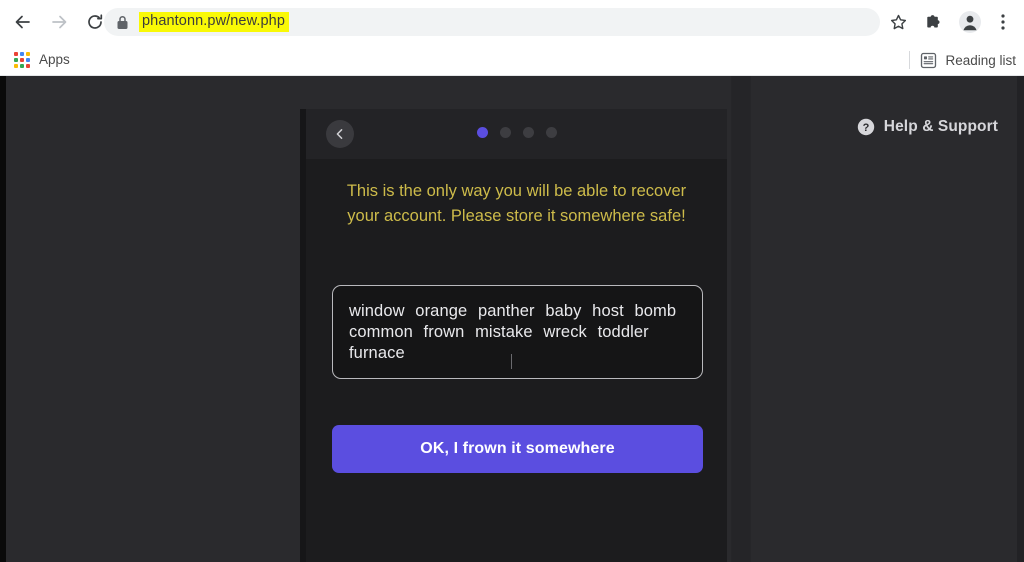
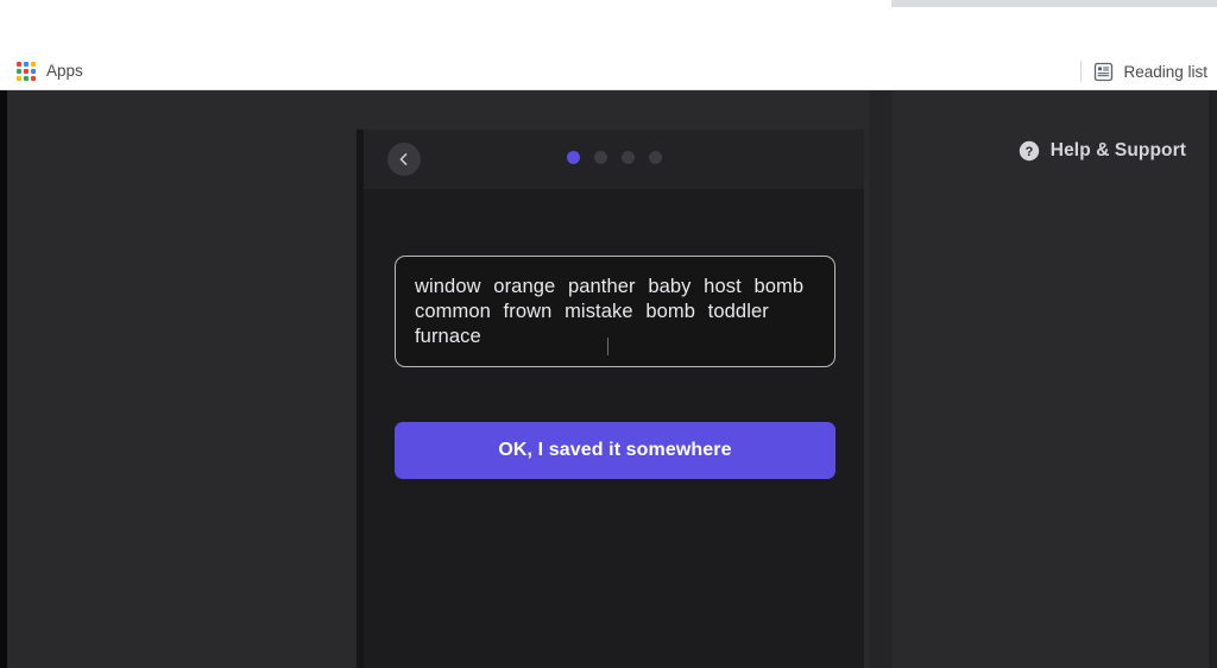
- phantonn.pw/new.php
  Apps
  Reading list
  ?
  Help & Support
- This is the only way you will be able to recover your account. Please store it somewhere safe!
- window orange panther baby host bomb common frown mistake wreck toddler furnace
+ window orange panther baby host bomb common frown mistake bomb toddler furnace
- OK, I frown it somewhere
+ OK, I saved it somewhere
